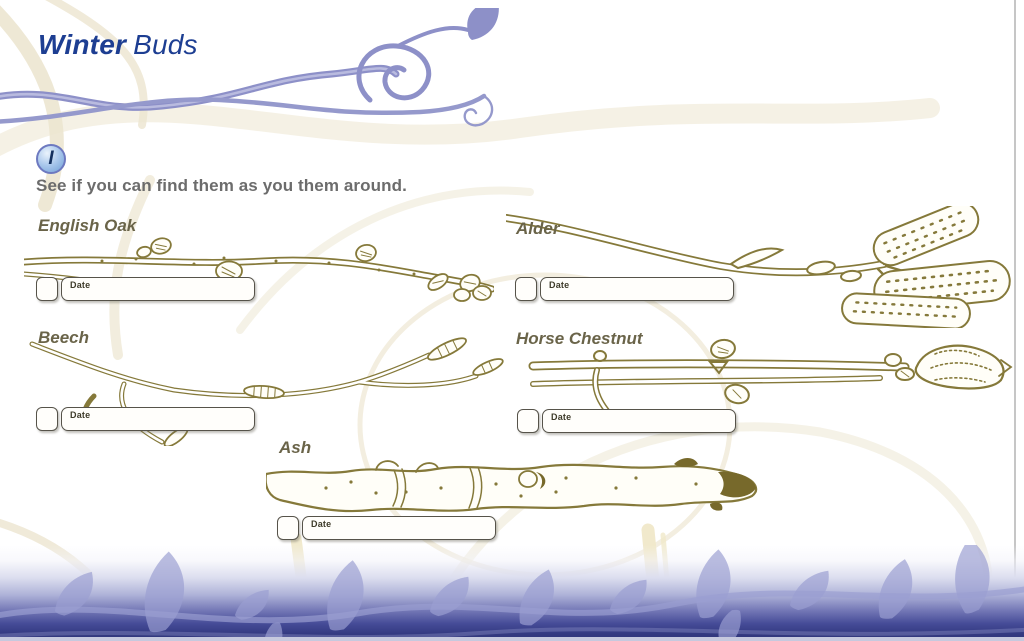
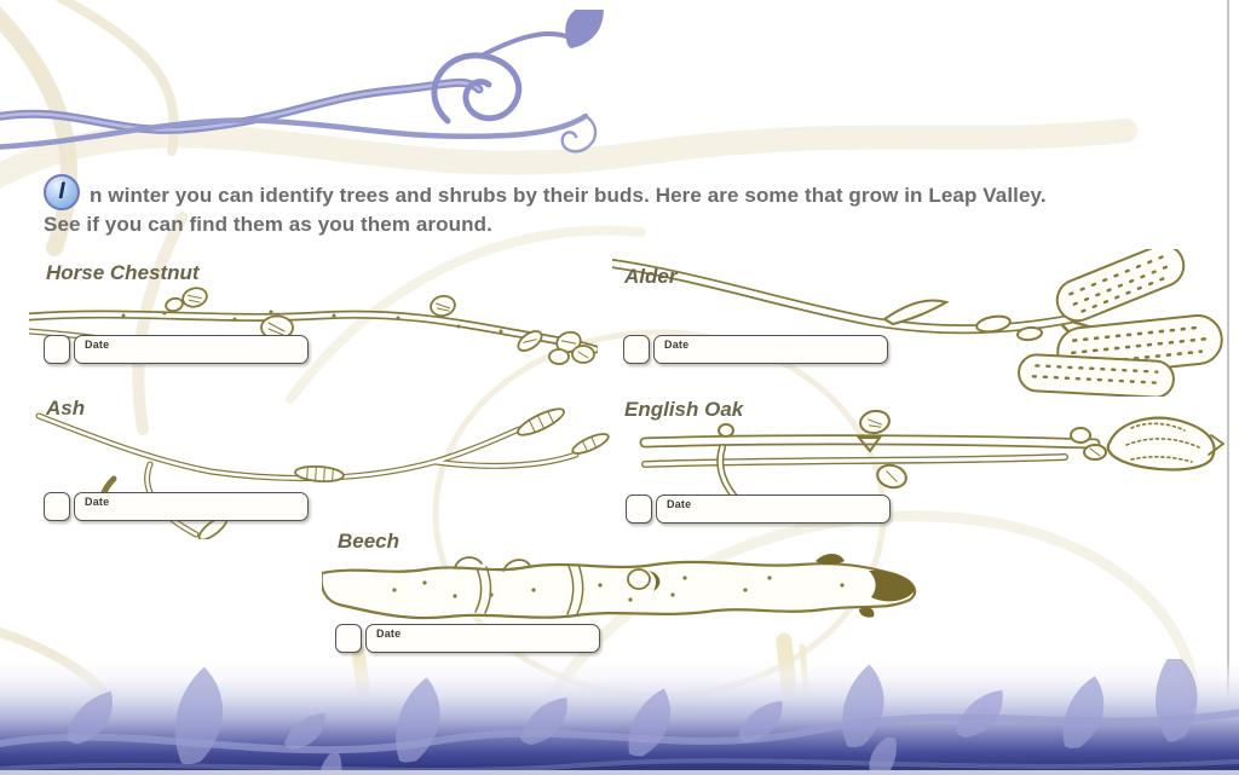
- Winter Buds
  I
+ n winter you can identify trees and shrubs by their buds. Here are some that grow in Leap Valley.
  See if you can find them as you them around.
- English Oak
+ Horse Chestnut
  Date
  Alder
  Date
- Beech
+ Ash
  Date
- Horse Chestnut
+ English Oak
  Date
- Ash
+ Beech
  Date
